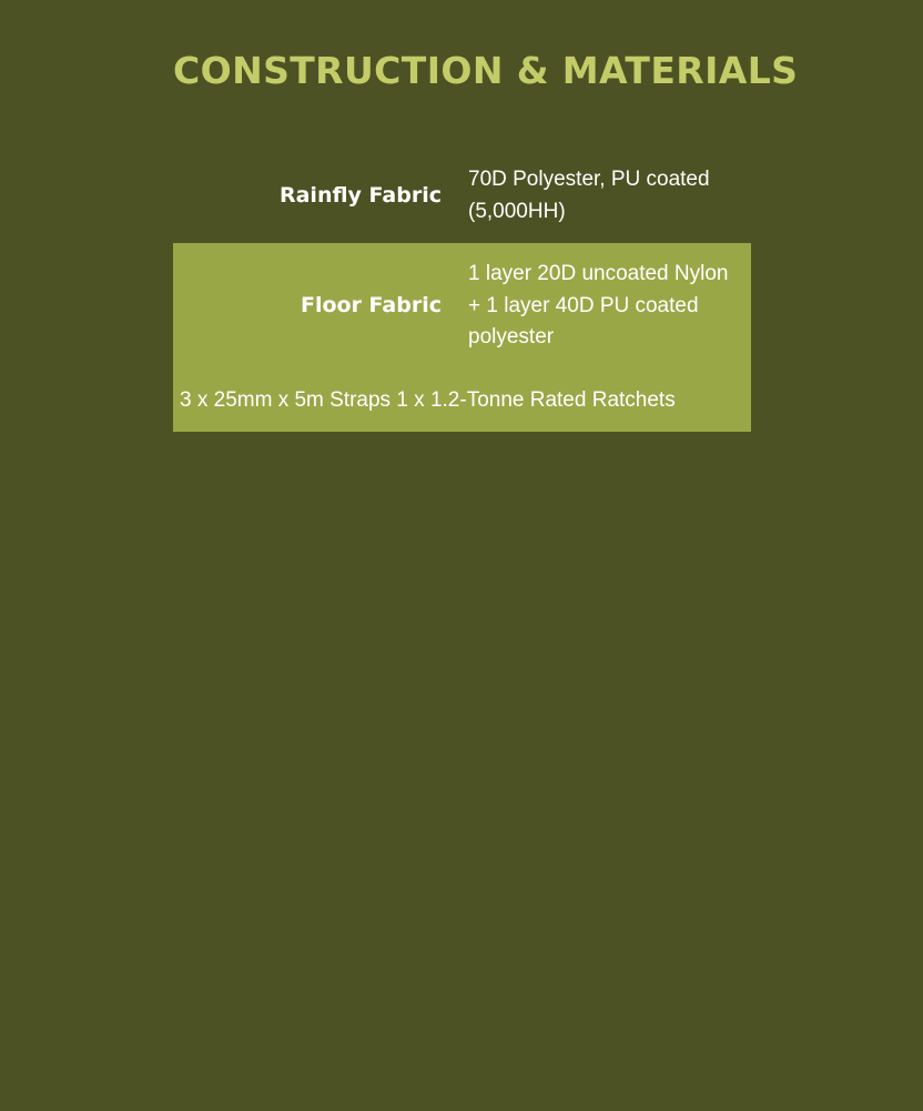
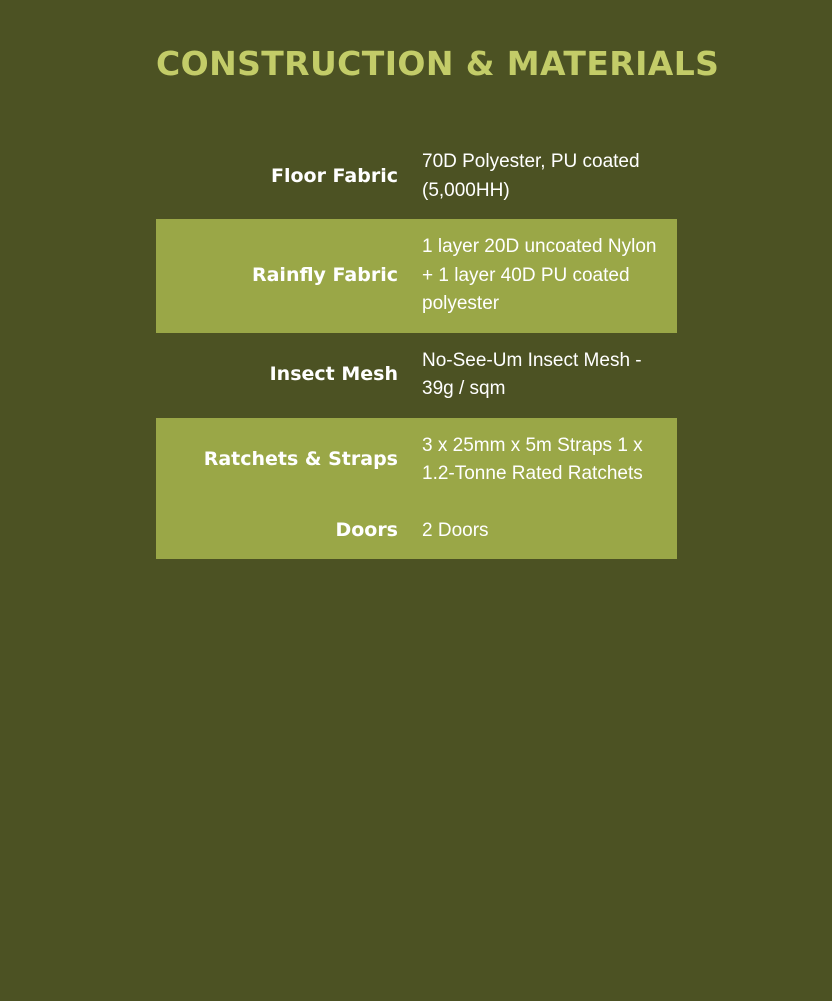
  CONSTRUCTION & MATERIALS
- Rainfly Fabric
+ Floor Fabric
  70D Polyester, PU coated (5,000HH)
- Floor Fabric
+ Rainfly Fabric
  1 layer 20D uncoated Nylon + 1 layer 40D PU coated polyester
+ Insect Mesh
+ No-See-Um Insect Mesh - 39g / sqm
+ Ratchets & Straps
  3 x 25mm x 5m Straps 1 x 1.2-Tonne Rated Ratchets
+ Doors
+ 2 Doors
